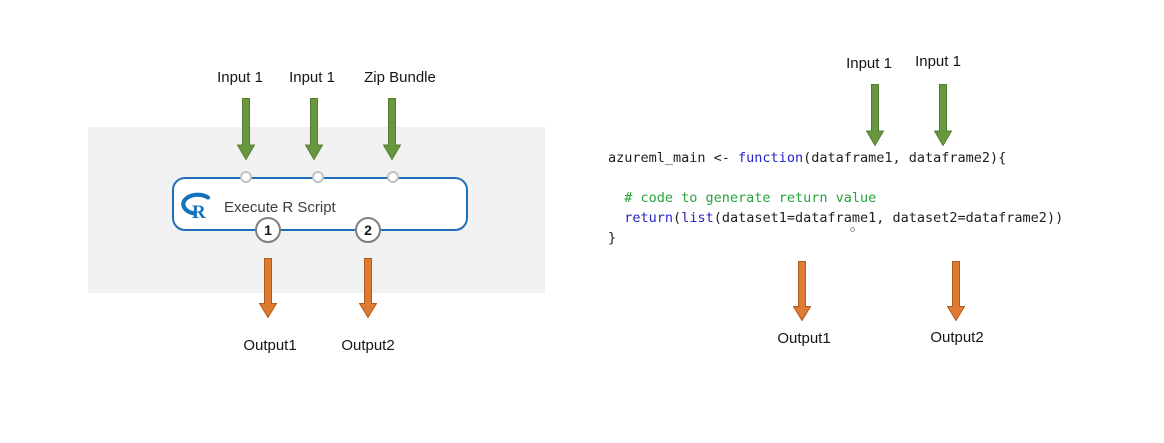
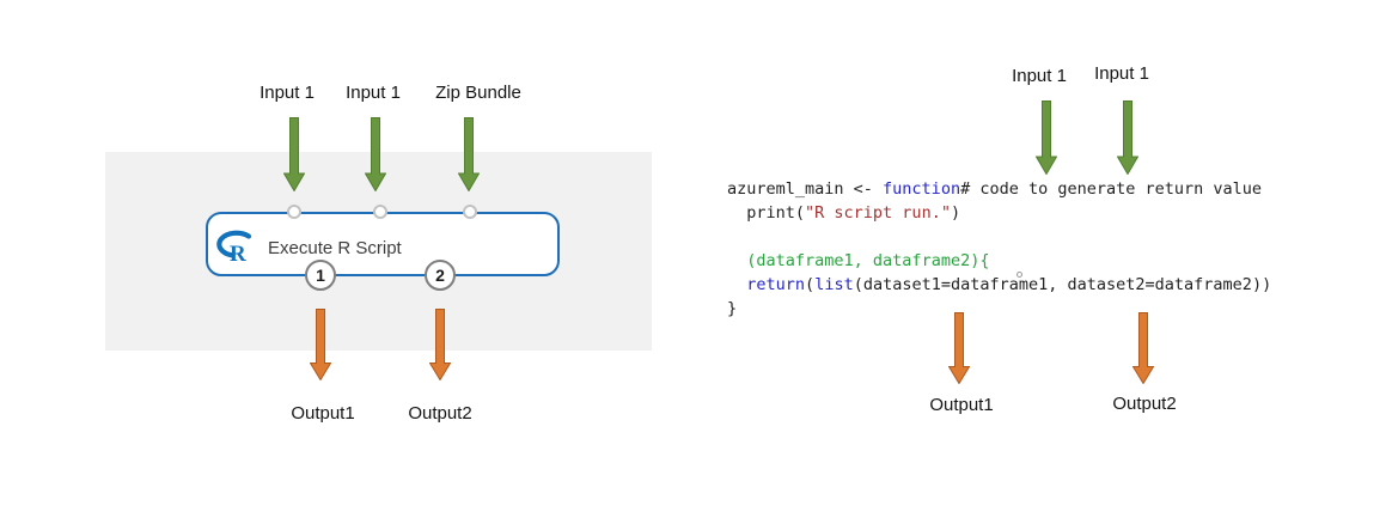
  Input 1
  Input 1
  Zip Bundle
  R
  Execute R Script
  1
  2
  Output1
  Output2
  Input 1
  Input 1
- azureml_main <- function(dataframe1, dataframe2){
+ azureml_main <- function# code to generate return value
+ print("R script run.")
- # code to generate return value
+ (dataframe1, dataframe2){
  return(list(dataset1=dataframe1, dataset2=dataframe2))
  }
  Output1
  Output2
